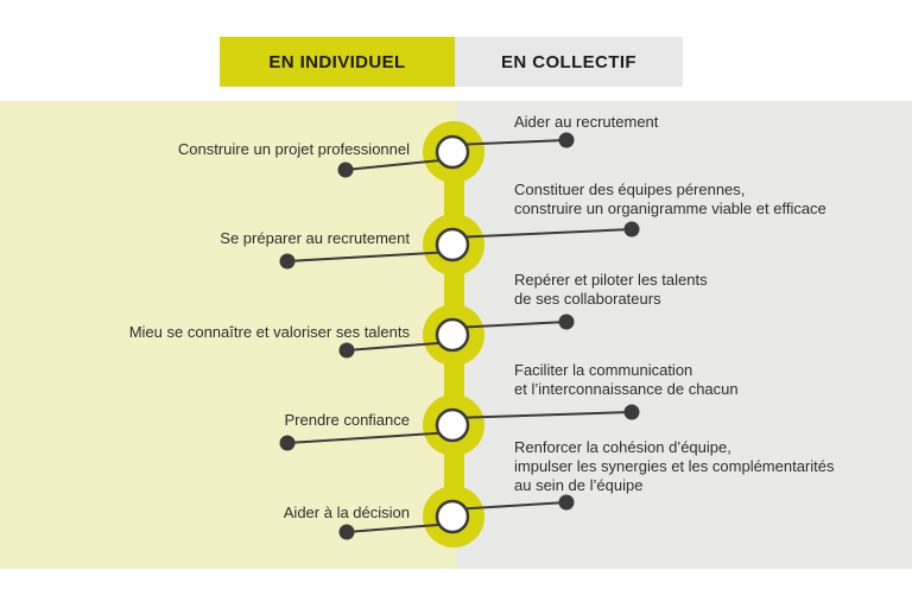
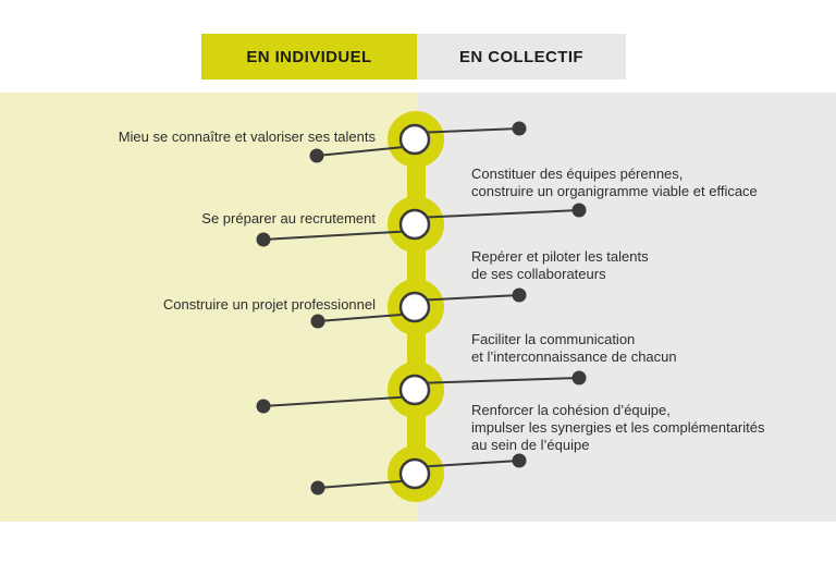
  EN INDIVIDUEL
  EN COLLECTIF
- Construire un projet professionnel
+ Mieu se connaître et valoriser ses talents
  Se préparer au recrutement
- Mieu se connaître et valoriser ses talents
+ Construire un projet professionnel
- Prendre confiance
- Aider à la décision
- Aider au recrutement
  Constituer des équipes pérennes,
  construire un organigramme viable et efficace
  Repérer et piloter les talents
  de ses collaborateurs
  Faciliter la communication
  et l’interconnaissance de chacun
  Renforcer la cohésion d’équipe,
  impulser les synergies et les complémentarités
  au sein de l’équipe
